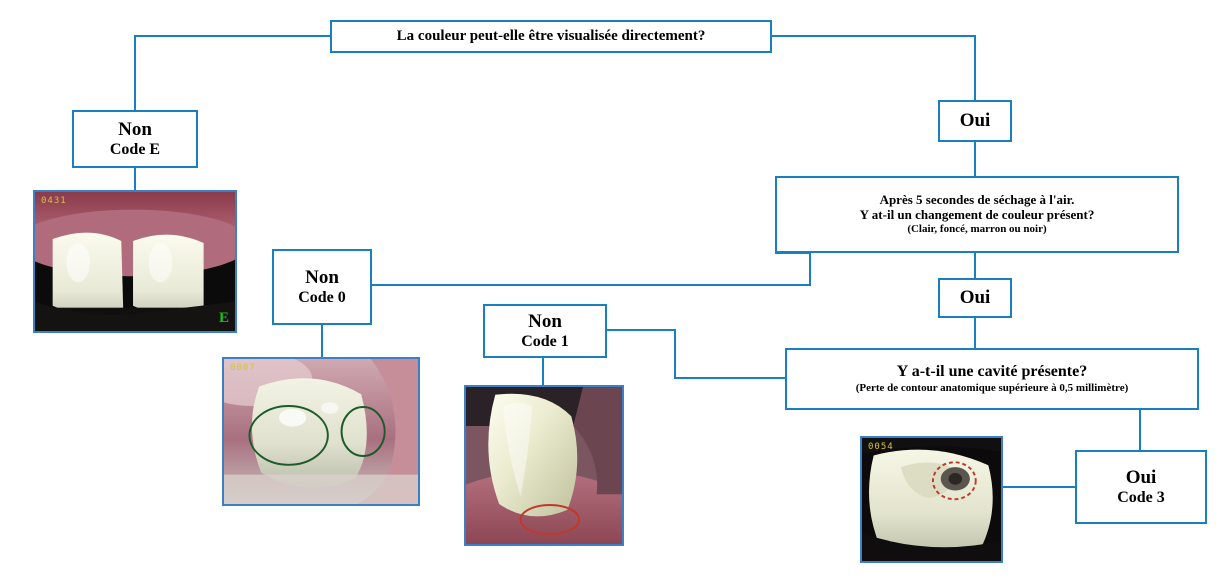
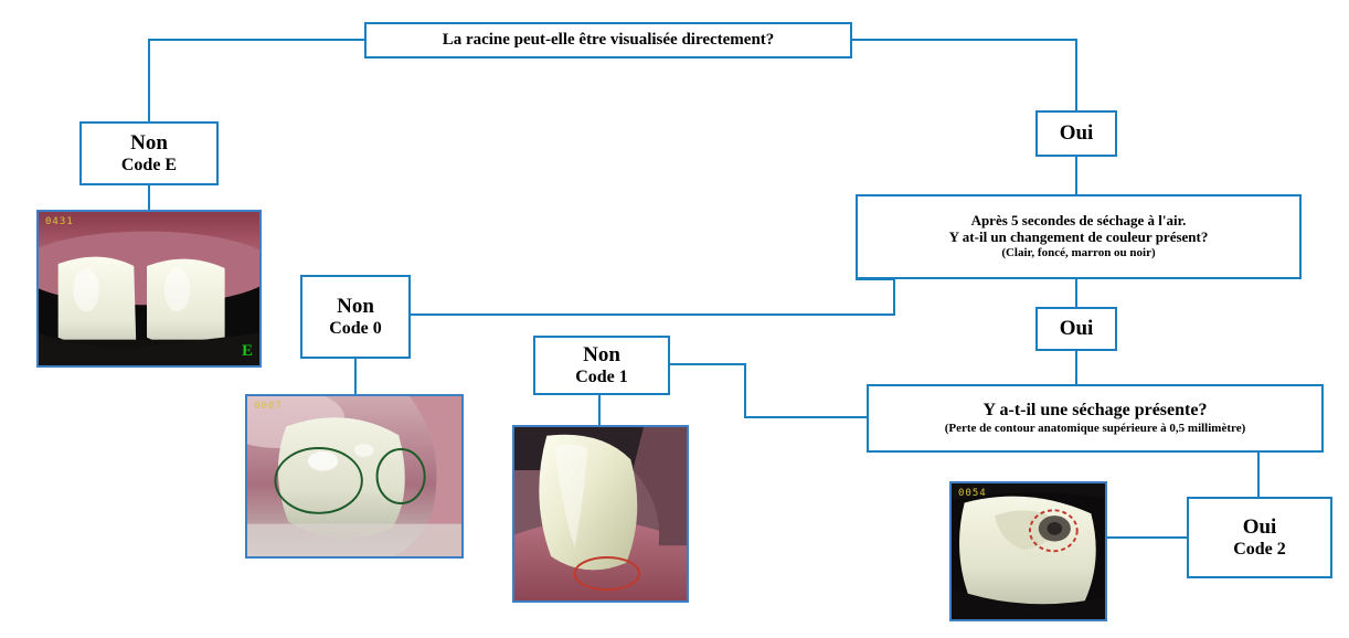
- La couleur peut-elle être visualisée directement?
+ La racine peut-elle être visualisée directement?
  Non
  Code E
  Oui
  Après 5 secondes de séchage à l'air.
  Y at-il un changement de couleur présent?
  (Clair, foncé, marron ou noir)
  Non
  Code 0
  Oui
  Non
  Code 1
- Y a-t-il une cavité présente?
+ Y a-t-il une séchage présente?
  (Perte de contour anatomique supérieure à 0,5 millimètre)
  Oui
- Code 3
+ Code 2
  0431
  E
  0007
  0054
